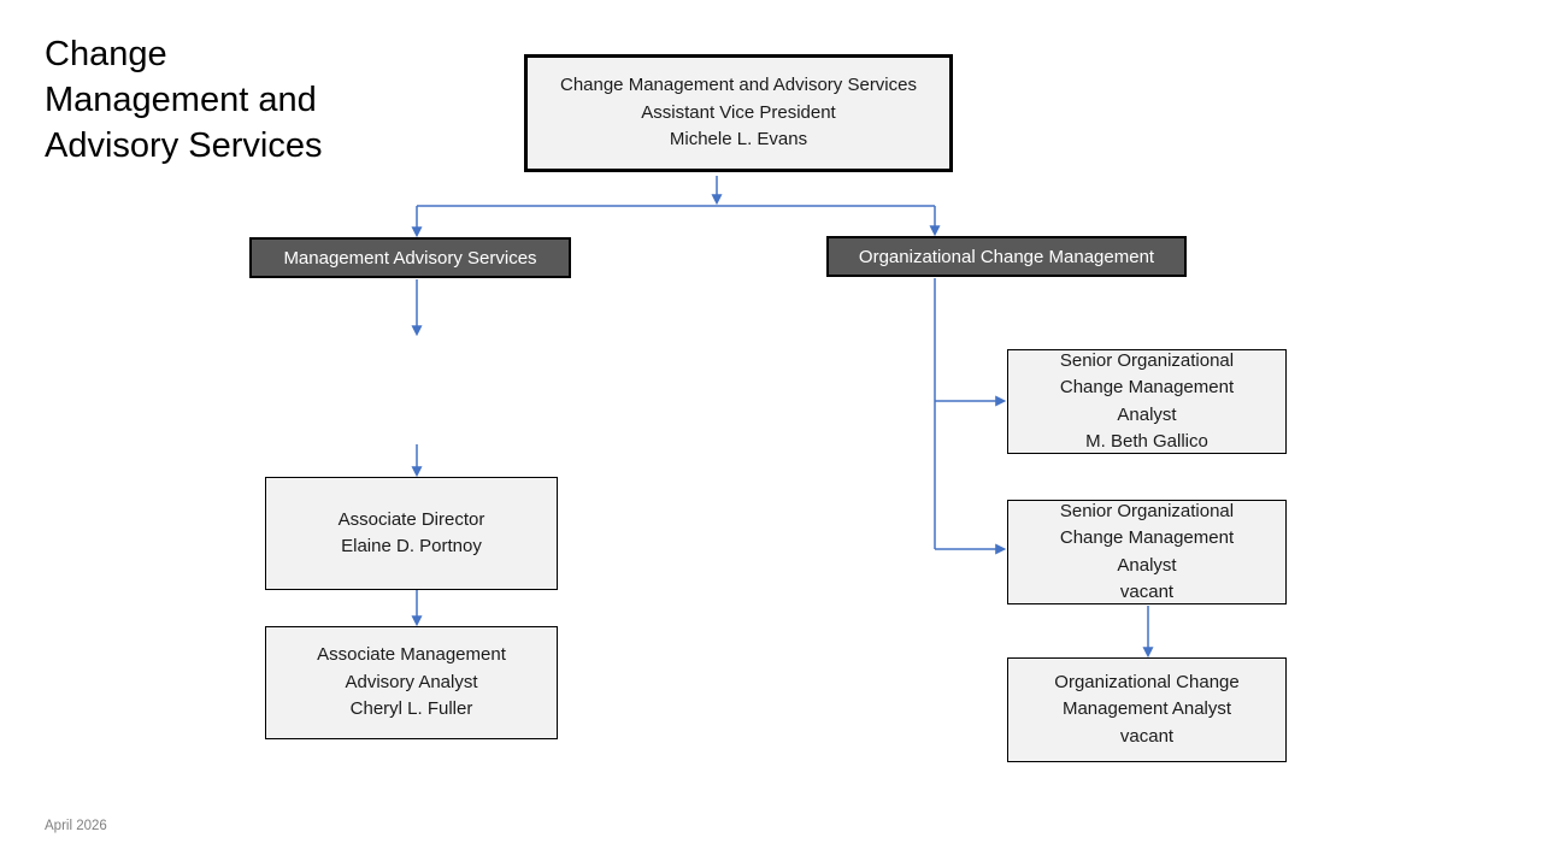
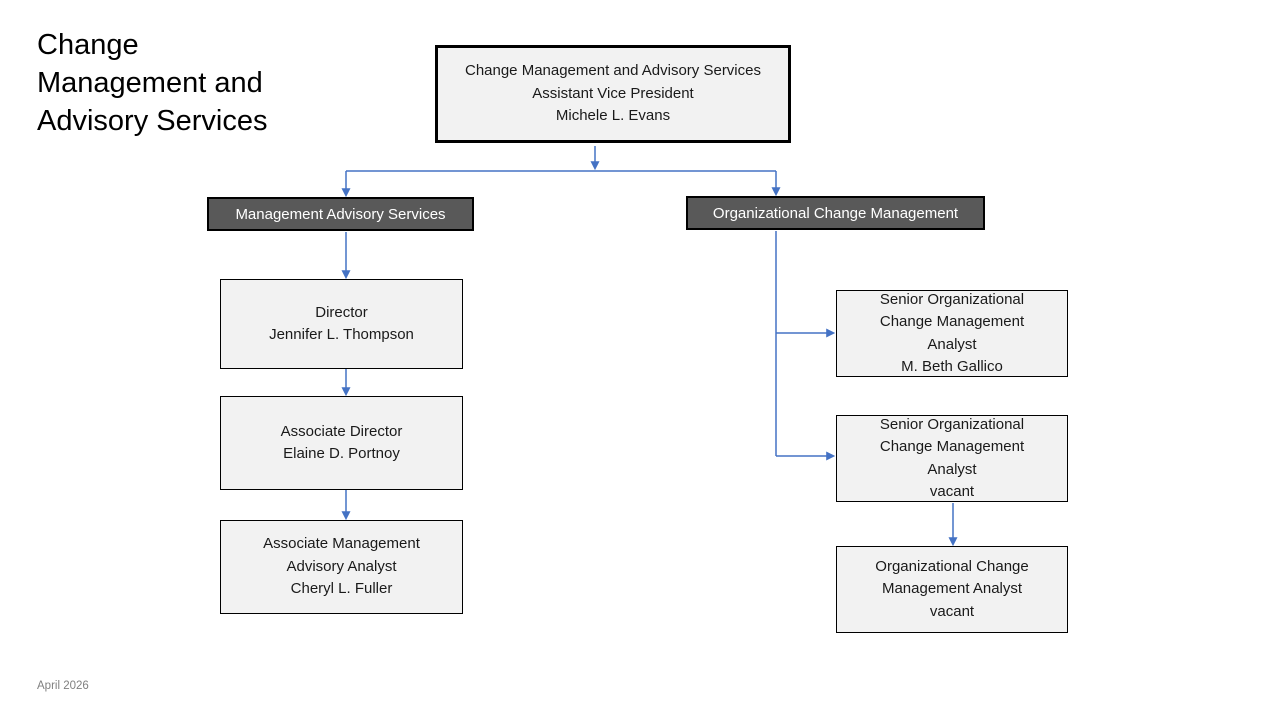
  Change
  Management and
  Advisory Services
  Change Management and Advisory Services
  Assistant Vice President
  Michele L. Evans
  Management Advisory Services
  Organizational Change Management
+ Director
+ Jennifer L. Thompson
  Associate Director
  Elaine D. Portnoy
  Associate Management
  Advisory Analyst
  Cheryl L. Fuller
  Senior Organizational
  Change Management
  Analyst
  M. Beth Gallico
  Senior Organizational
  Change Management
  Analyst
  vacant
  Organizational Change
  Management Analyst
  vacant
  April 2026
